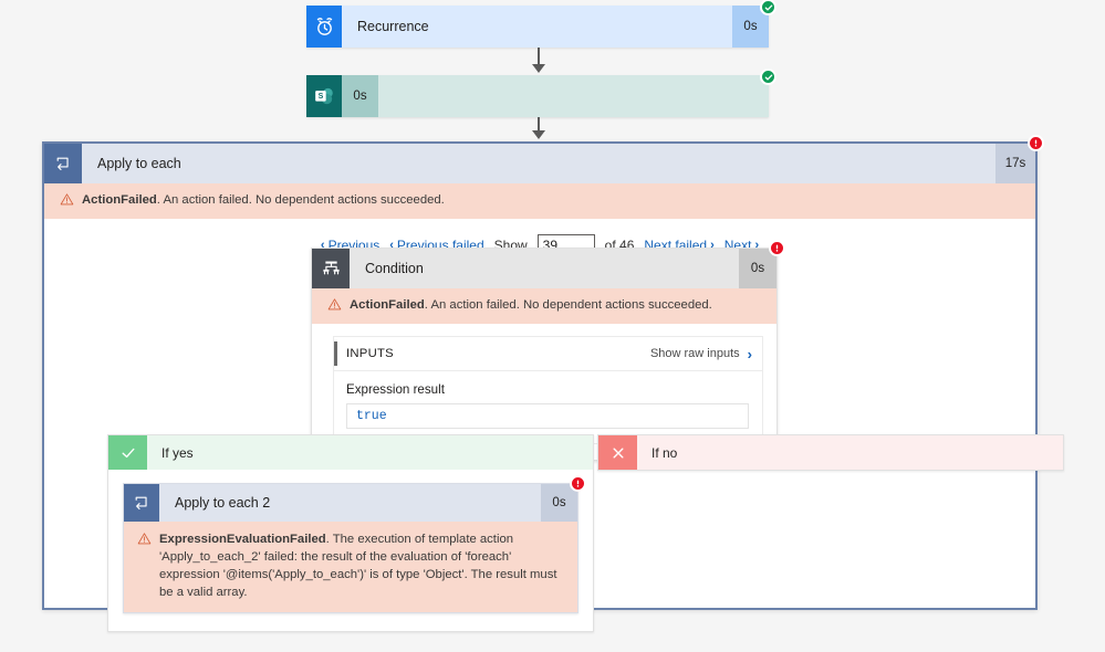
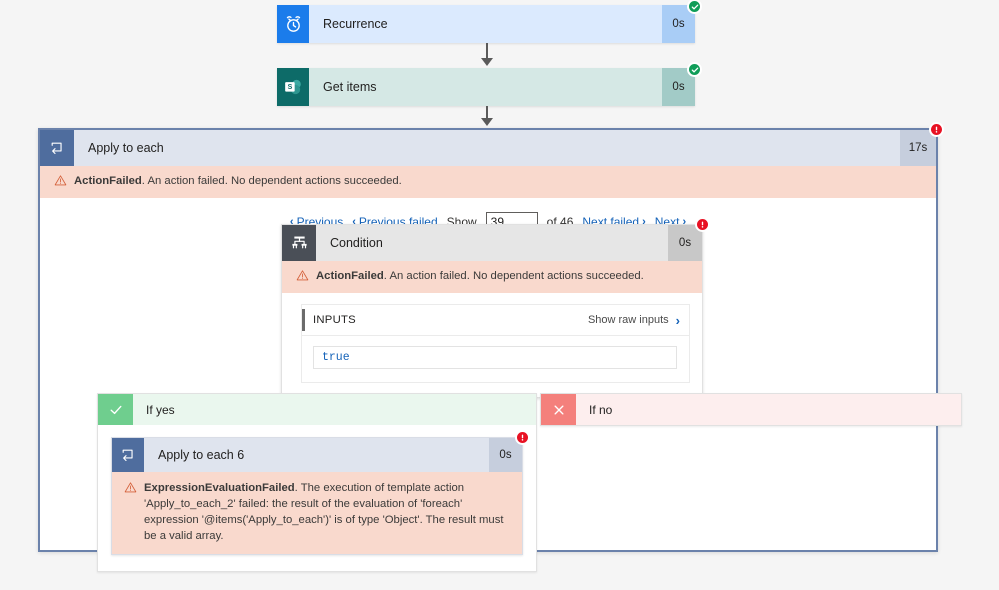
  Recurrence
  0s
+ Get items
  0s
  Apply to each
  17s
  ActionFailed. An action failed. No dependent actions succeeded.
  ‹
  Previous
  ‹
  Previous failed
  Show
  39
  of 46
  Next failed
  ›
  Next
  ›
  Condition
  0s
  ActionFailed. An action failed. No dependent actions succeeded.
  INPUTS
  Show raw inputs
  ›
- Expression result
  true
  If yes
- Apply to each 2
+ Apply to each 6
  0s
  ExpressionEvaluationFailed. The execution of template action 'Apply_to_each_2' failed: the result of the evaluation of 'foreach' expression '@items('Apply_to_each')' is of type 'Object'. The result must be a valid array.
  If no
